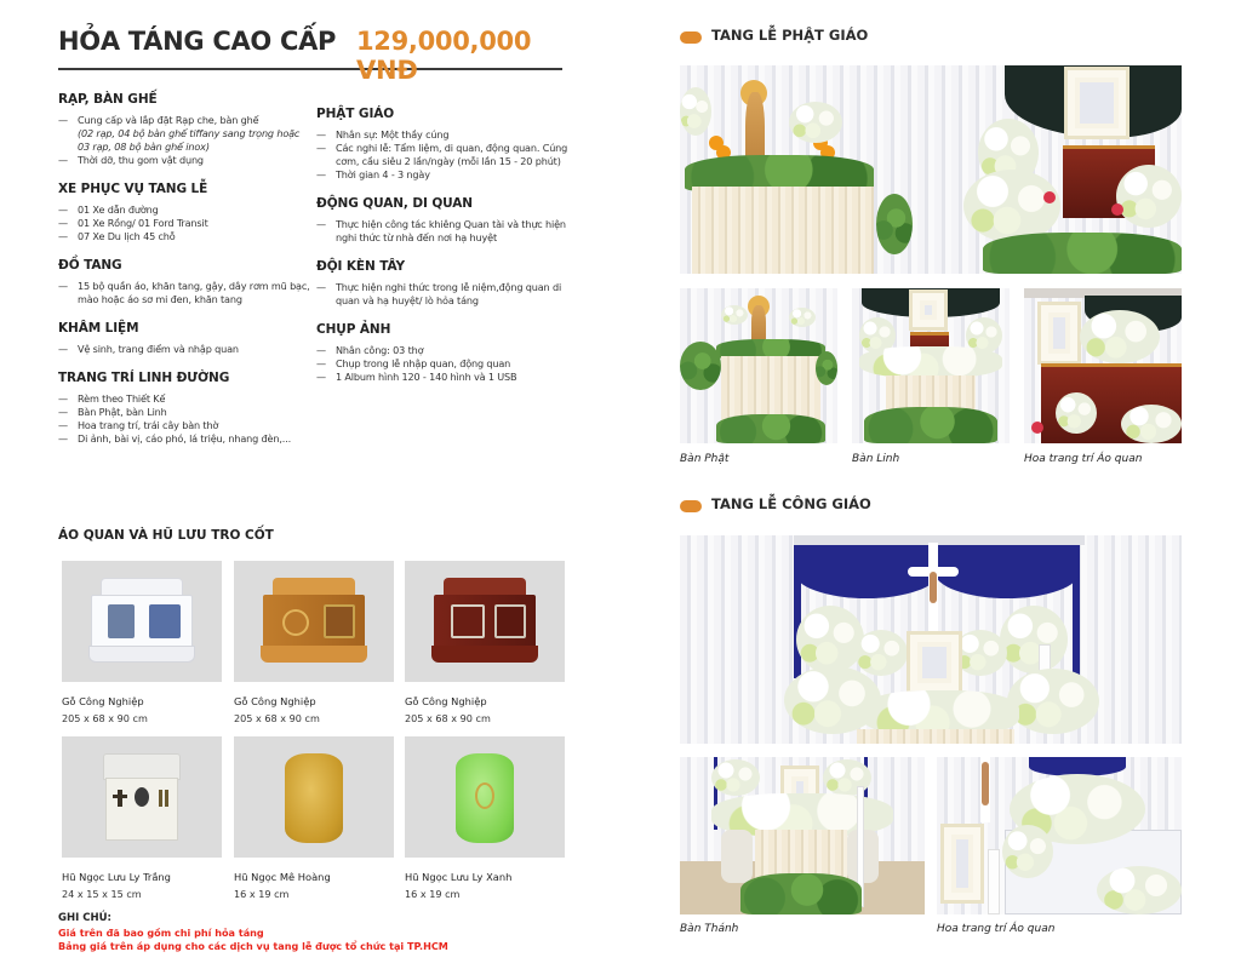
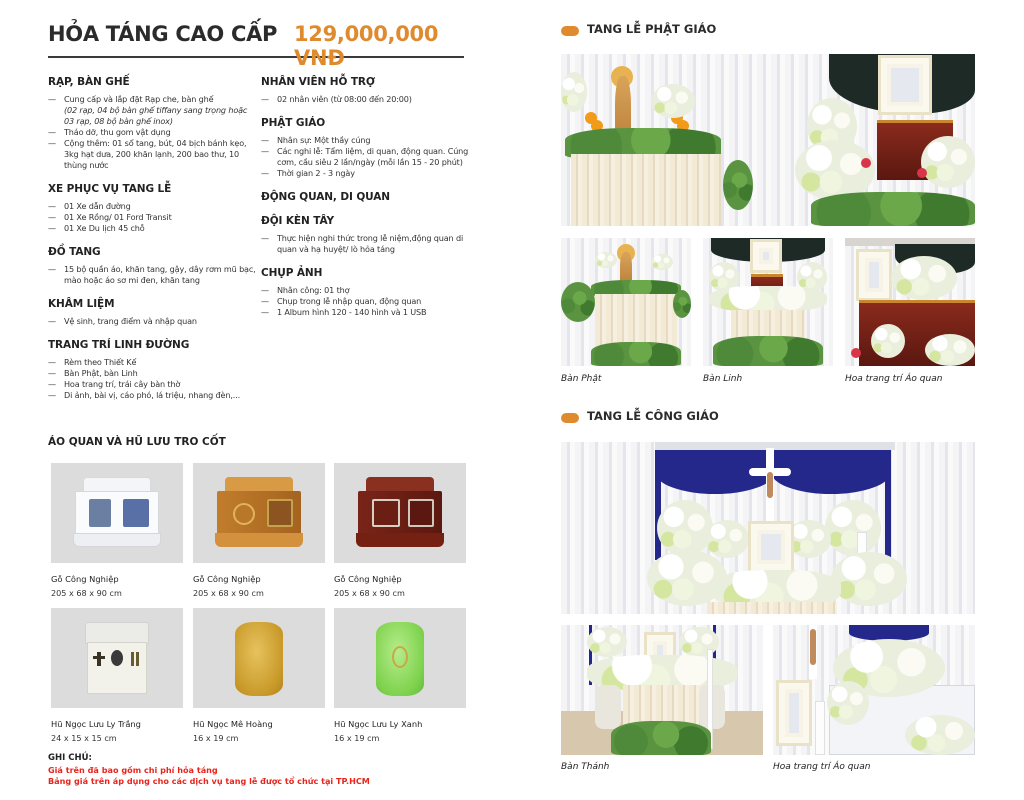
  HỎA TÁNG CAO CẤP
  129,000,000 VNĐ
  RẠP, BÀN GHẾ
  Cung cấp và lắp đặt Rạp che, bàn ghế
  (02 rạp, 04 bộ bàn ghế tiffany sang trọng hoặc 03 rạp, 08 bộ bàn ghế inox)
- Thời dỡ, thu gom vật dụng
+ Tháo dỡ, thu gom vật dụng
+ Cộng thêm: 01 sổ tang, bút, 04 bịch bánh kẹo, 3kg hạt dưa, 200 khăn lạnh, 200 bao thư, 10 thùng nước
  XE PHỤC VỤ TANG LỄ
  01 Xe dẫn đường
  01 Xe Rồng/ 01 Ford Transit
- 07 Xe Du lịch 45 chỗ
+ 01 Xe Du lịch 45 chỗ
  ĐỒ TANG
  15 bộ quần áo, khăn tang, gậy, dây rơm mũ bạc, mào hoặc áo sơ mi đen, khăn tang
  KHÂM LIỆM
  Vệ sinh, trang điểm và nhập quan
  TRANG TRÍ LINH ĐƯỜNG
  Rèm theo Thiết Kế
  Bàn Phật, bàn Linh
  Hoa trang trí, trái cây bàn thờ
  Di ảnh, bài vị, cáo phó, lá triệu, nhang đèn,...
+ NHÂN VIÊN HỖ TRỢ
+ 02 nhân viên (từ 08:00 đến 20:00)
  PHẬT GIÁO
  Nhân sự: Một thầy cúng
  Các nghi lễ: Tẩm liệm, di quan, động quan. Cúng cơm, cầu siêu 2 lần/ngày (mỗi lần 15 - 20 phút)
- Thời gian 4 - 3 ngày
+ Thời gian 2 - 3 ngày
  ĐỘNG QUAN, DI QUAN
- Thực hiện công tác khiêng Quan tài và thực hiện nghi thức từ nhà đến nơi hạ huyệt
  ĐỘI KÈN TÂY
  Thực hiện nghi thức trong lễ niệm,động quan di quan và hạ huyệt/ lò hỏa táng
  CHỤP ẢNH
- Nhân công: 03 thợ
+ Nhân công: 01 thợ
  Chụp trong lễ nhập quan, động quan
  1 Album hình 120 - 140 hình và 1 USB
  ÁO QUAN VÀ HŨ LƯU TRO CỐT
  Gỗ Công Nghiệp
  205 x 68 x 90 cm
  Gỗ Công Nghiệp
  205 x 68 x 90 cm
  Gỗ Công Nghiệp
  205 x 68 x 90 cm
  Hũ Ngọc Lưu Ly Trắng
  24 x 15 x 15 cm
  Hũ Ngọc Mê Hoàng
  16 x 19 cm
  Hũ Ngọc Lưu Ly Xanh
  16 x 19 cm
  GHI CHÚ:
  Giá trên đã bao gồm chi phí hỏa táng
  Bảng giá trên áp dụng cho các dịch vụ tang lễ được tổ chức tại TP.HCM
  TANG LỄ PHẬT GIÁO
  Bàn Phật
  Bàn Linh
  Hoa trang trí Áo quan
  TANG LỄ CÔNG GIÁO
  Bàn Thánh
  Hoa trang trí Áo quan
